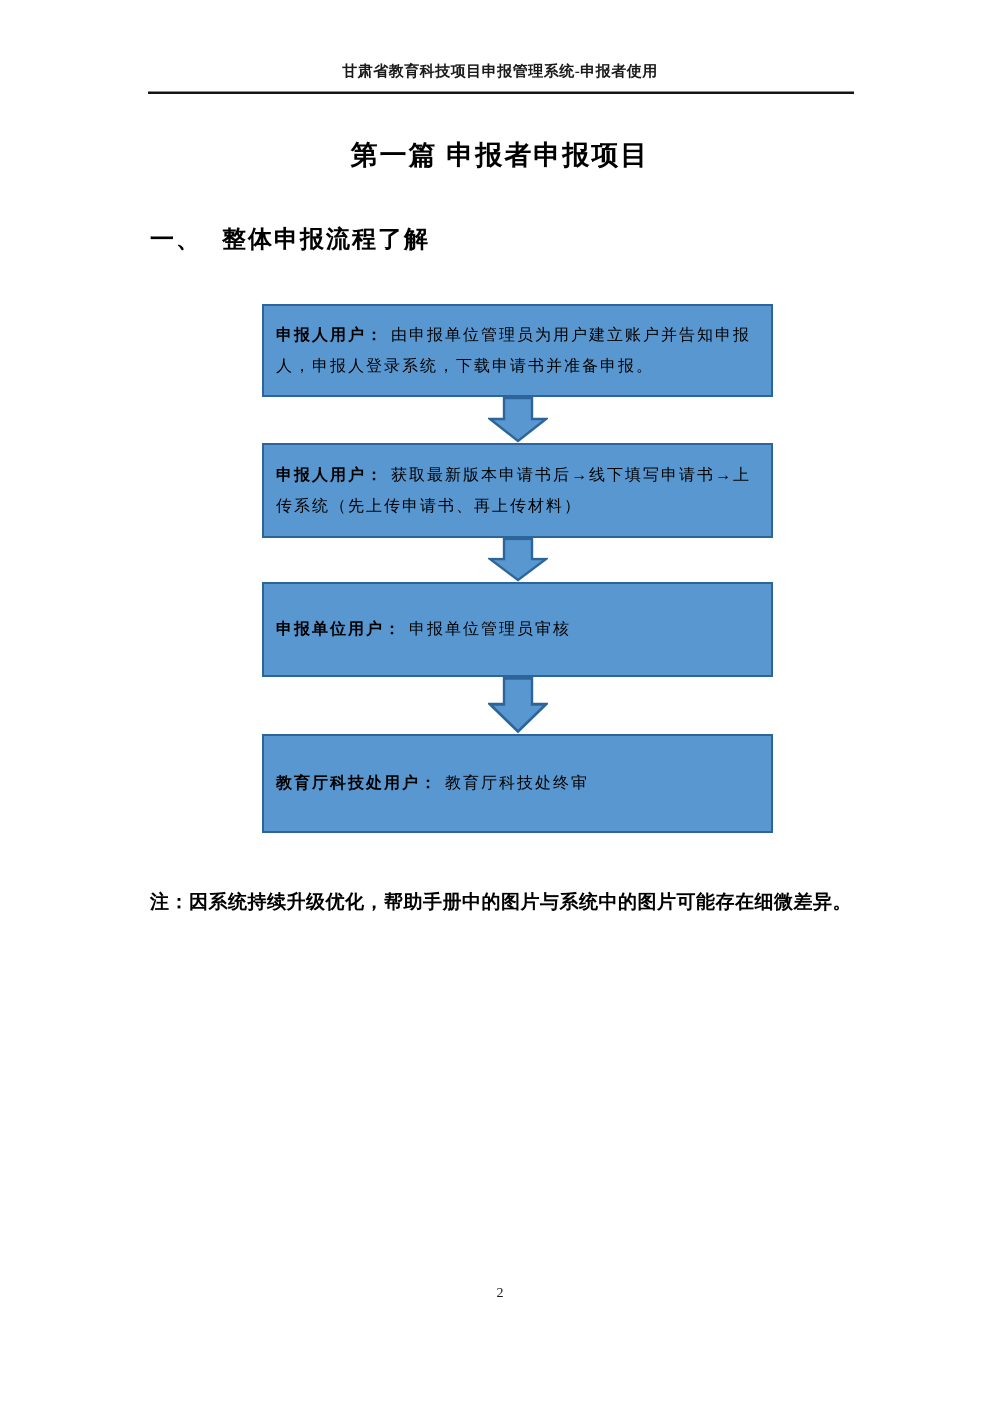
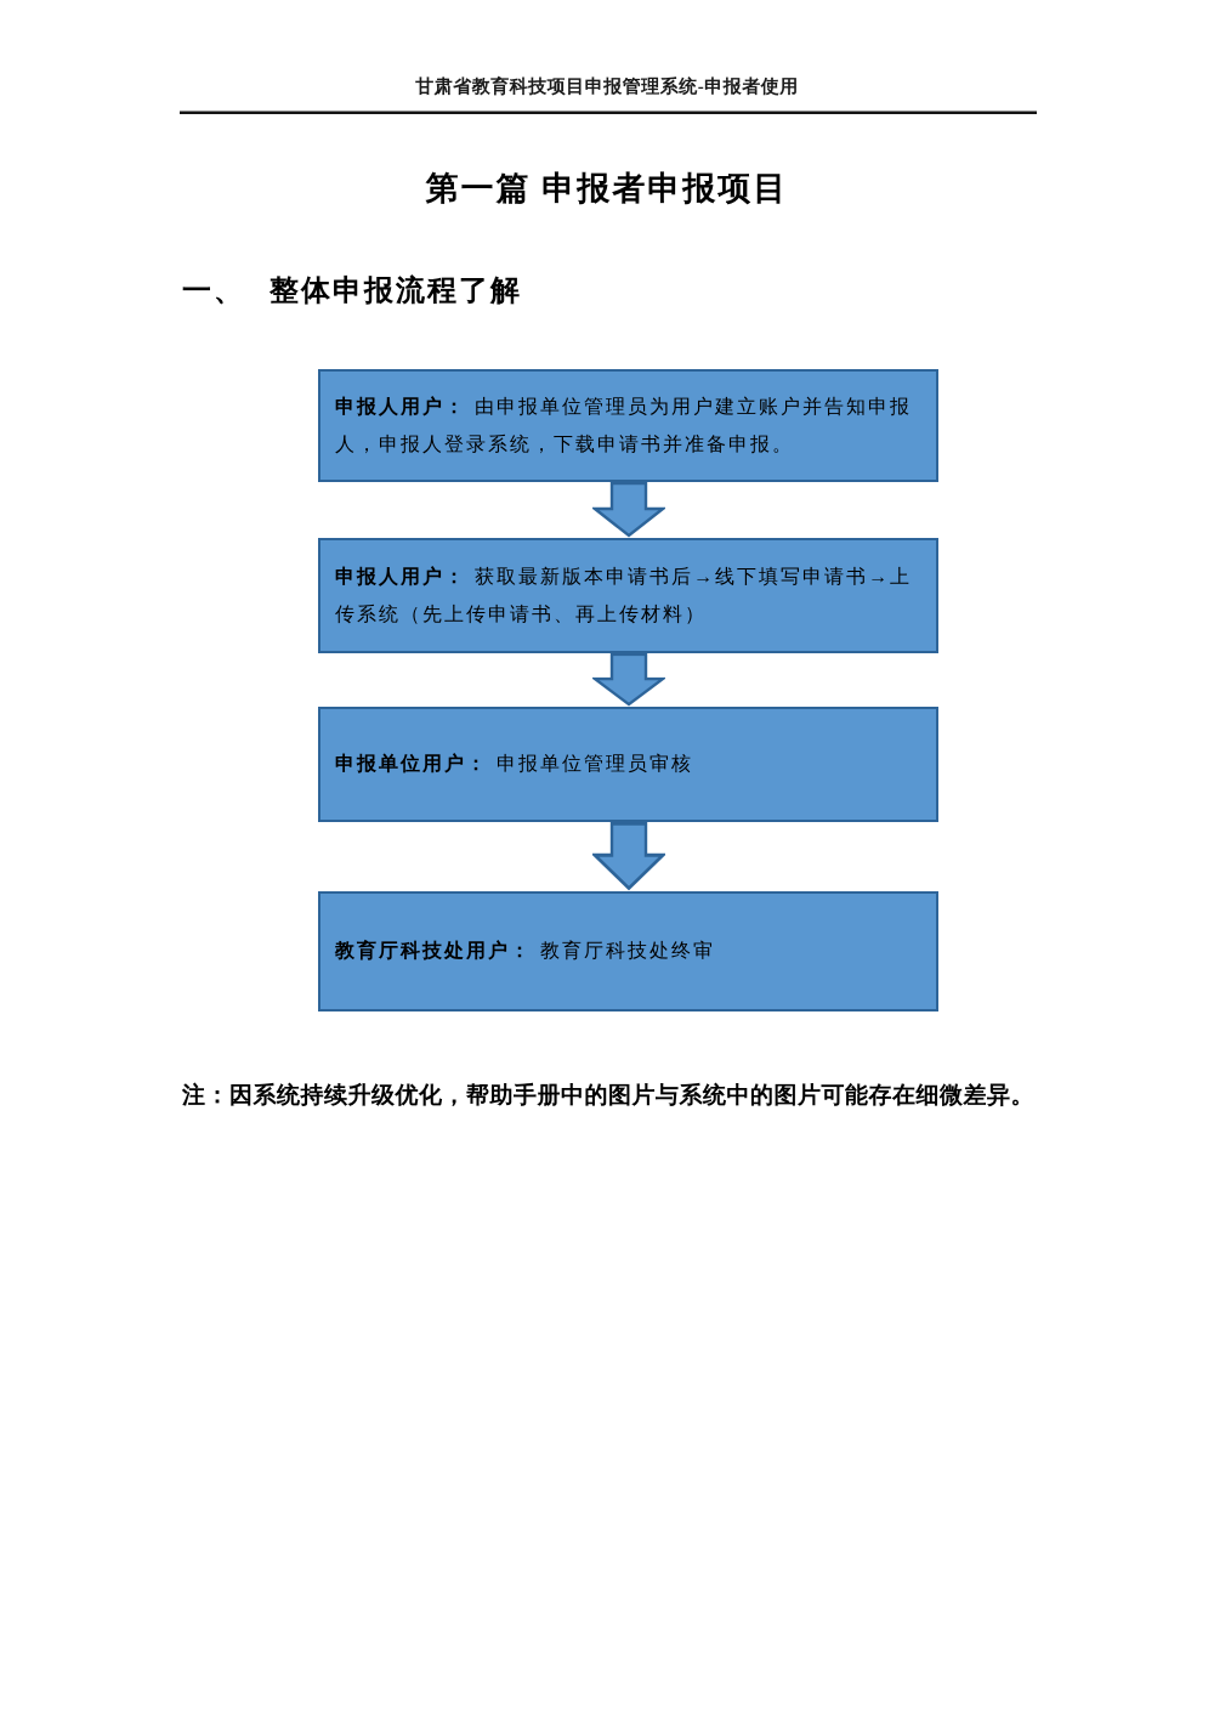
  甘肃省教育科技项目申报管理系统-申报者使用
  第一篇 申报者申报项目
  一、 整体申报流程了解
  申报人用户： 由申报单位管理员为用户建立账户并告知申报人，申报人登录系统，下载申请书并准备申报。
  申报人用户： 获取最新版本申请书后→线下填写申请书→上传系统（先上传申请书、再上传材料）
  申报单位用户： 申报单位管理员审核
  教育厅科技处用户： 教育厅科技处终审
  注：因系统持续升级优化，帮助手册中的图片与系统中的图片可能存在细微差异。
- 2
